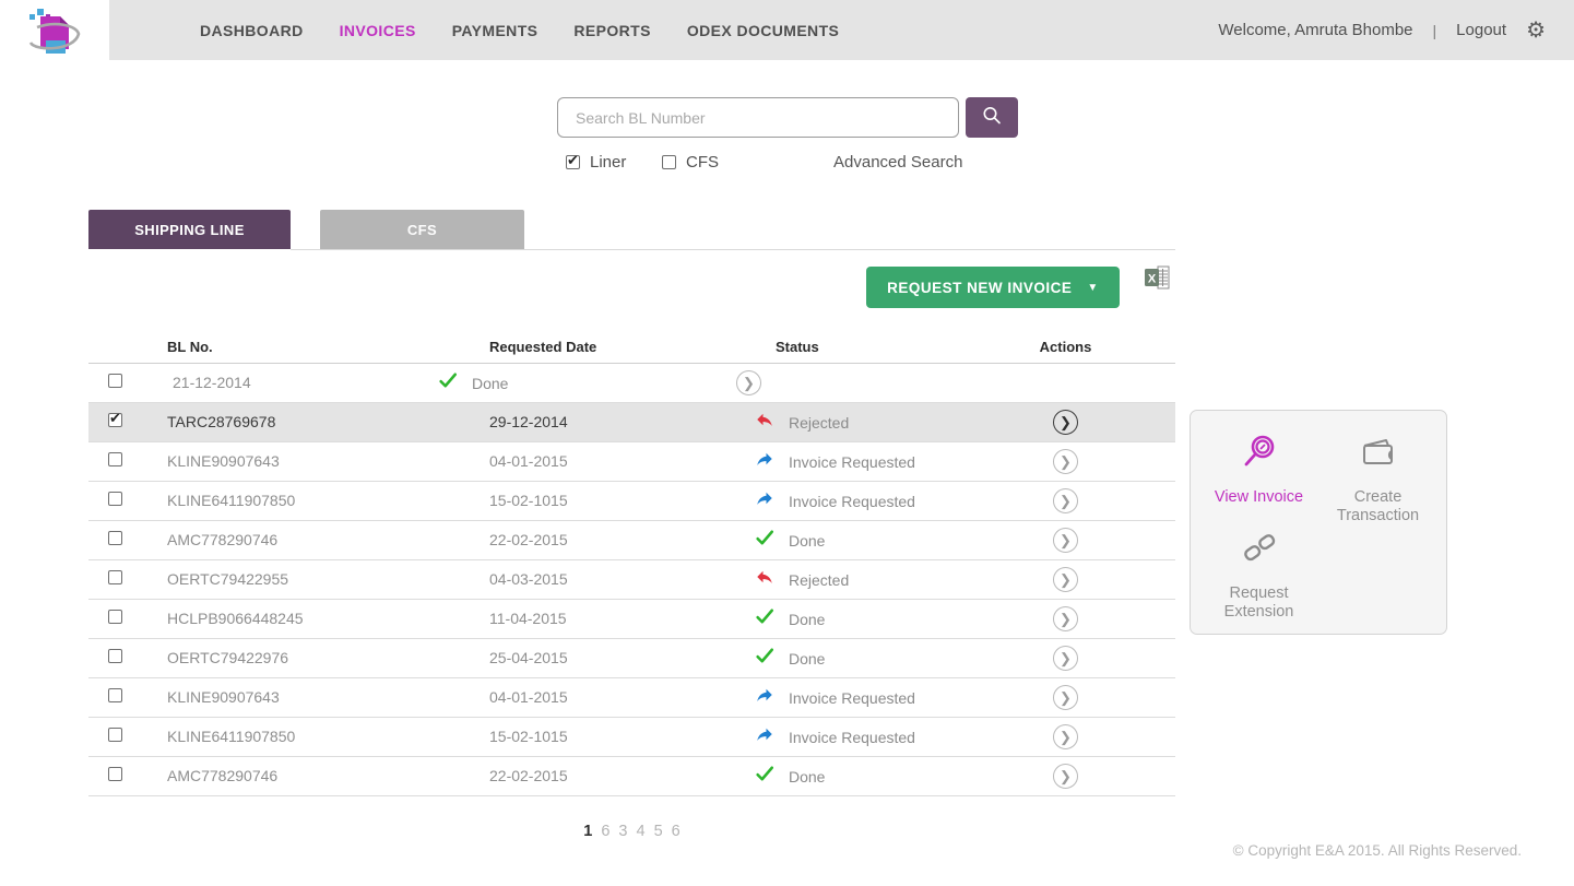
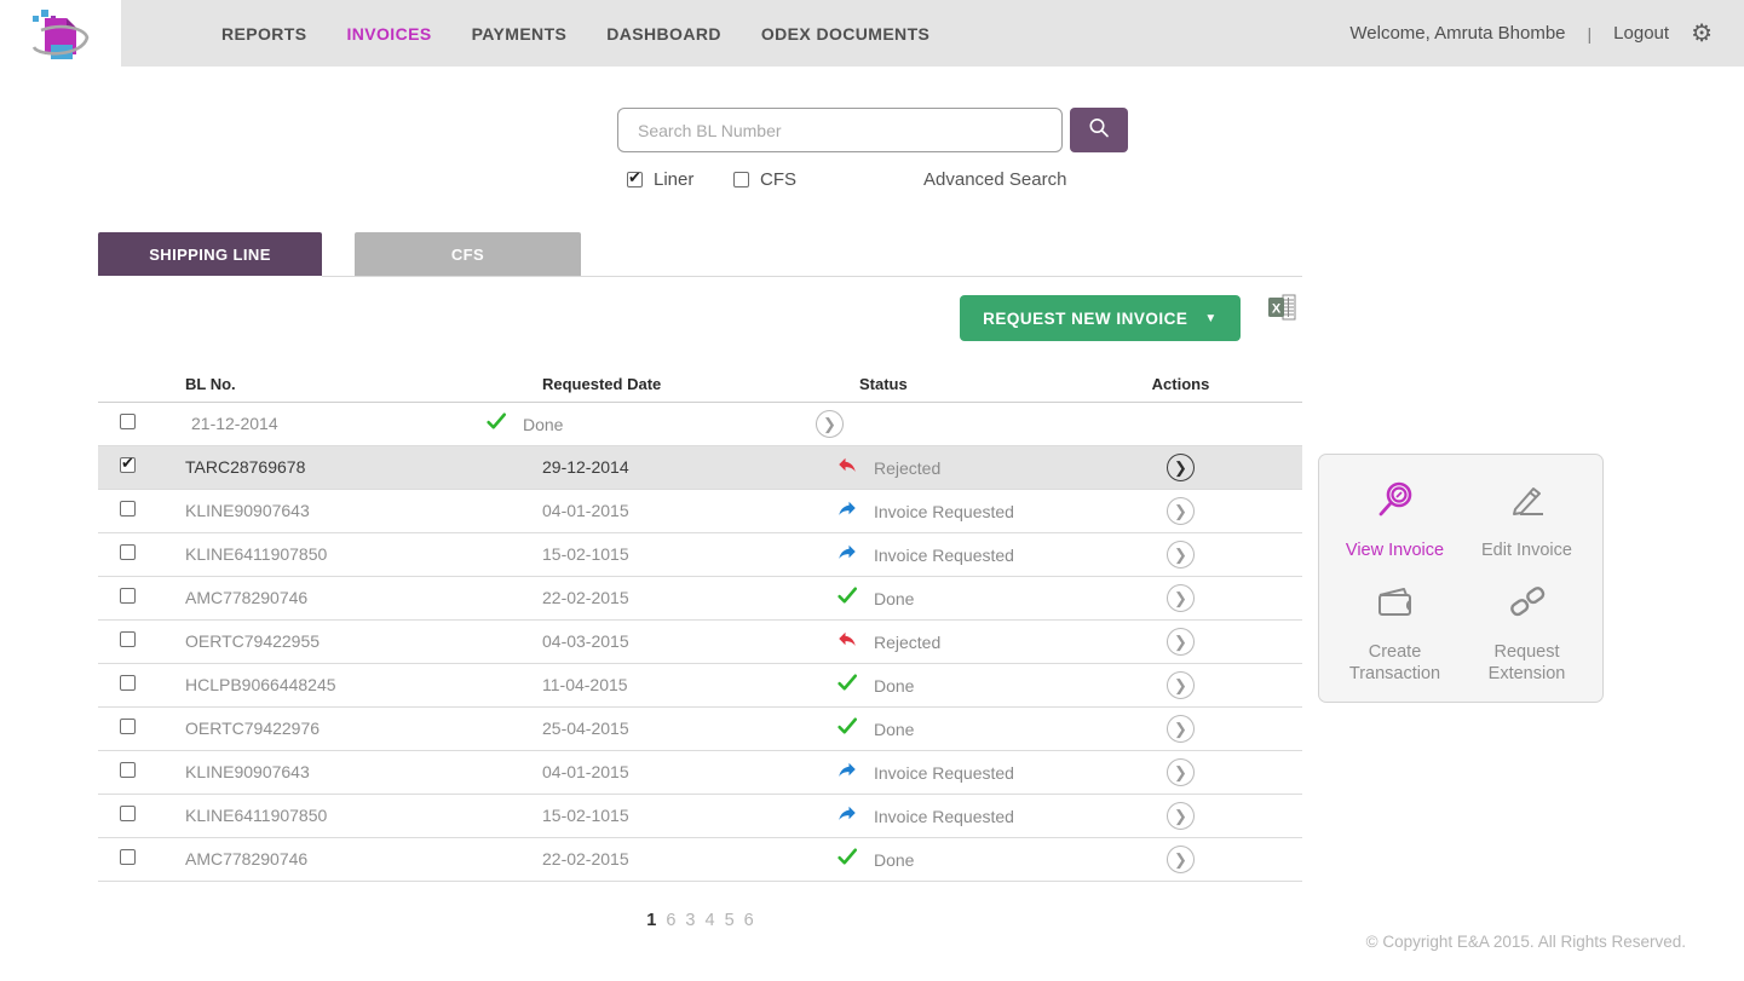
- DASHBOARD
+ REPORTS
  INVOICES
  PAYMENTS
- REPORTS
+ DASHBOARD
  ODEX DOCUMENTS
  Welcome, Amruta Bhombe
  |
  Logout
  ⚙
  Search BL Number
  Liner
  CFS
  Advanced Search
  SHIPPING LINE
  CFS
  REQUEST NEW INVOICE
  ▼
  X
  BL No.
  Requested Date
  Status
  Actions
  21-12-2014
  Done
  ❯
  TARC28769678
  29-12-2014
  Rejected
  ❯
  KLINE90907643
  04-01-2015
  Invoice Requested
  ❯
  KLINE6411907850
  15-02-1015
  Invoice Requested
  ❯
  AMC778290746
  22-02-2015
  Done
  ❯
  OERTC79422955
  04-03-2015
  Rejected
  ❯
  HCLPB9066448245
  11-04-2015
  Done
  ❯
  OERTC79422976
  25-04-2015
  Done
  ❯
  KLINE90907643
  04-01-2015
  Invoice Requested
  ❯
  KLINE6411907850
  15-02-1015
  Invoice Requested
  ❯
  AMC778290746
  22-02-2015
  Done
  ❯
  1 6 3 4 5 6
  View Invoice
+ Edit Invoice
  Create Transaction
  Request Extension
  © Copyright E&A 2015. All Rights Reserved.
